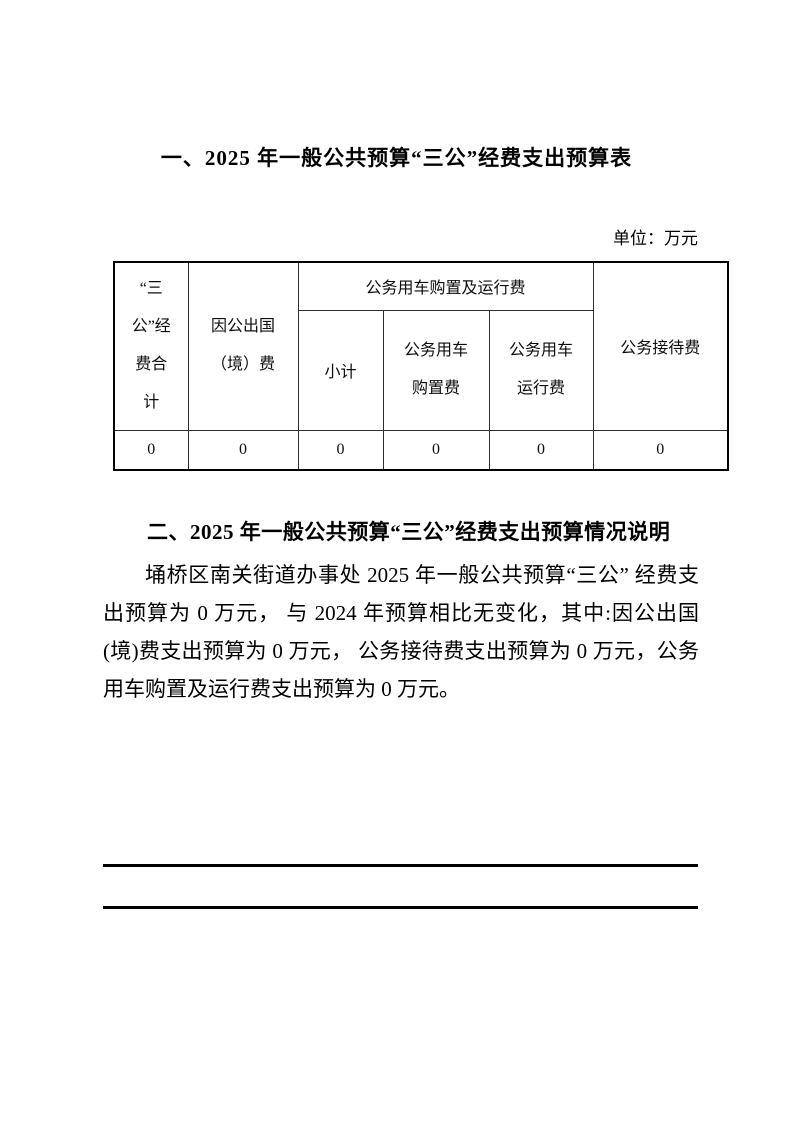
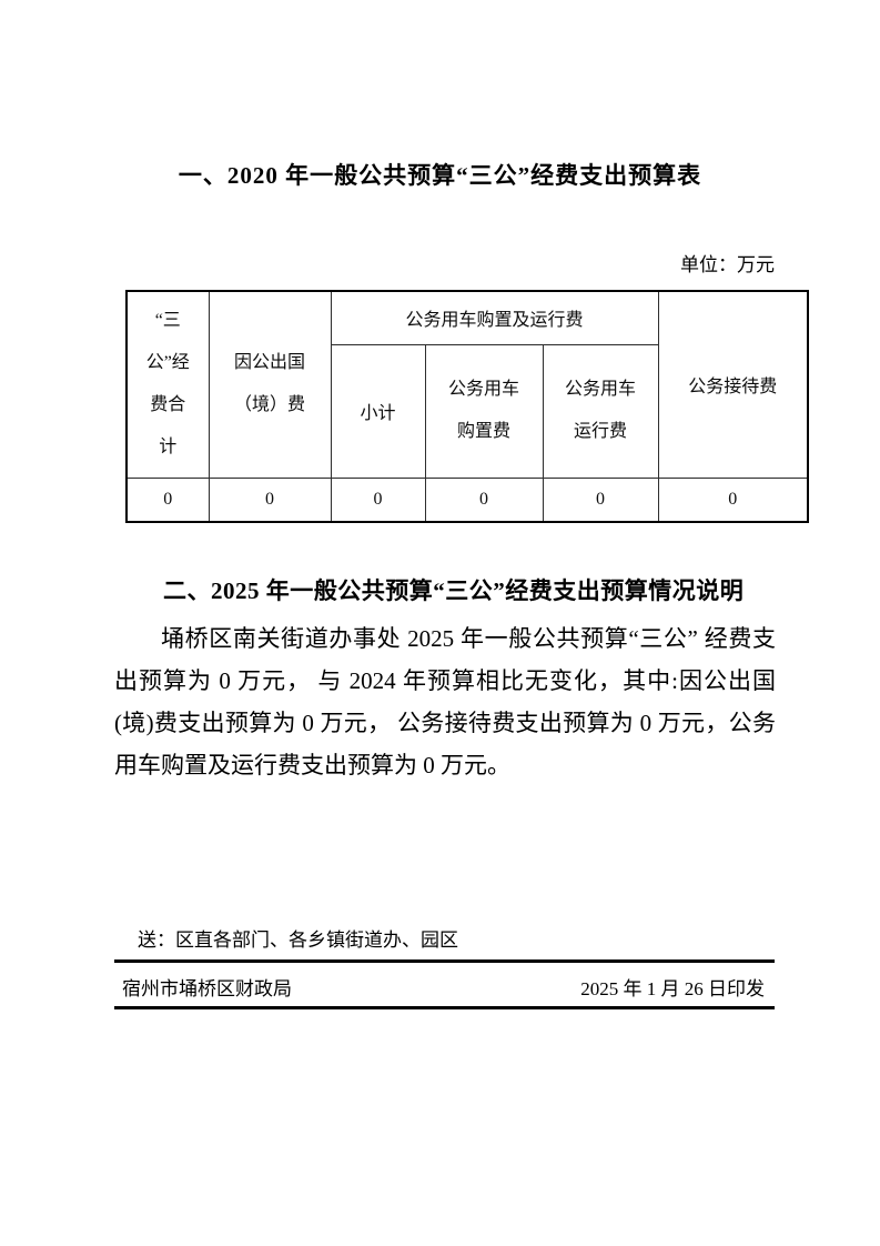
- 一、2025 年一般公共预算“三公”经费支出预算表
+ 一、2020 年一般公共预算“三公”经费支出预算表
  单位：万元
  “三 公”经 费合 计	因公出国 （境）费	公务用车购置及运行费	公务接待费
  小计	公务用车 购置费	公务用车 运行费
  0	0	0	0	0	0
  二、2025 年一般公共预算“三公”经费支出预算情况说明
  埇桥区南关街道办事处 2025 年一般公共预算“三公” 经费支出预算为 0 万元， 与 2024 年预算相比无变化，其中:因公出国(境)费支出预算为 0 万元， 公务接待费支出预算为 0 万元，公务用车购置及运行费支出预算为 0 万元。
+ 送：区直各部门、各乡镇街道办、园区
+ 宿州市埇桥区财政局
+ 2025 年 1 月 26 日印发
